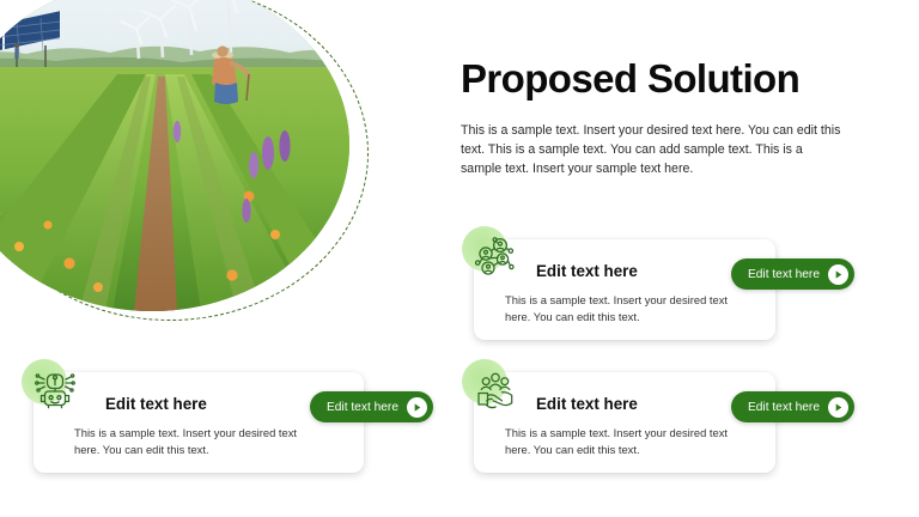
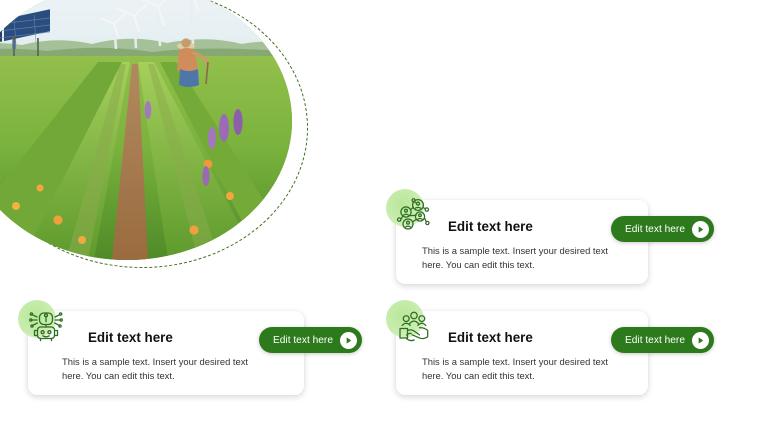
- Proposed Solution
- This is a sample text. Insert your desired text here. You can edit this text. This is a sample text. You can add sample text. This is a sample text. Insert your sample text here.
  Edit text here
  This is a sample text. Insert your desired text here. You can edit this text.
  Edit text here
  Edit text here
  This is a sample text. Insert your desired text here. You can edit this text.
  Edit text here
  Edit text here
  This is a sample text. Insert your desired text here. You can edit this text.
  Edit text here
